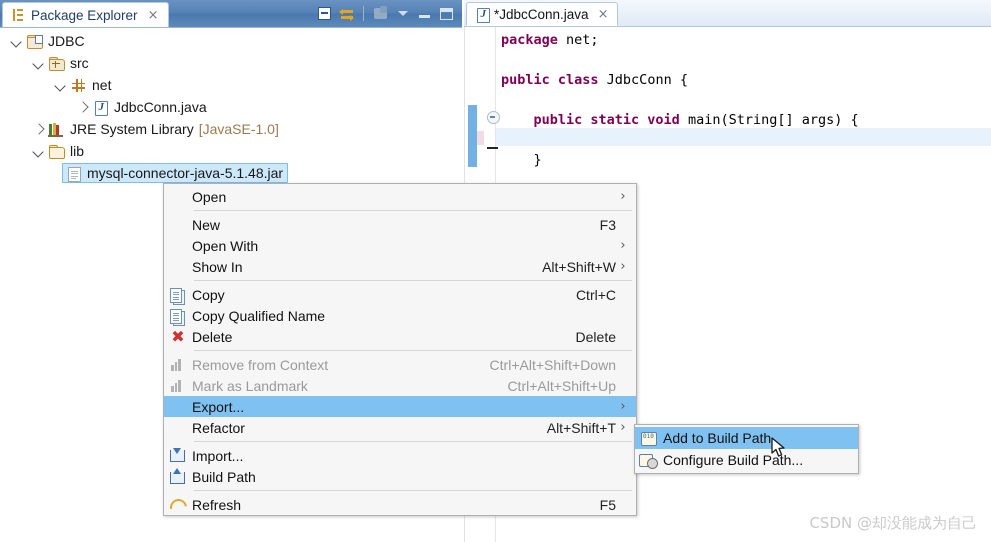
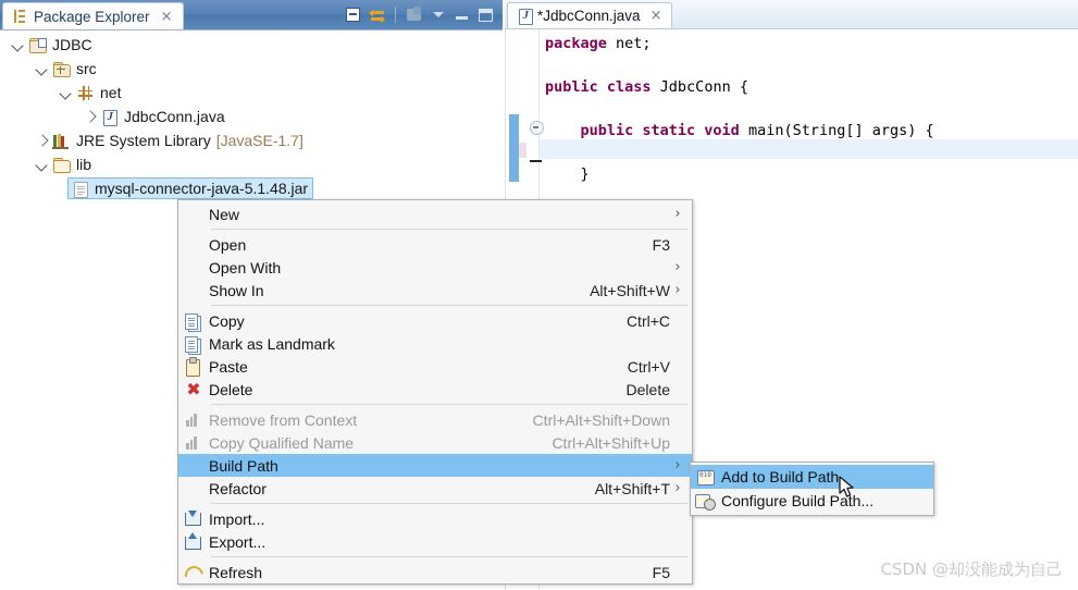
  Package Explorer
  ×
  JDBC
  src
  net
  JdbcConn.java
  JRE System Library
- [JavaSE-1.0]
+ [JavaSE-1.7]
  lib
  mysql-connector-java-5.1.48.jar
  *JdbcConn.java
  ×
  package net;
  public class JdbcConn {
  public static void main(String[] args) {
  }
- Open
+ New
  ›
- New
+ Open
  F3
  Open With
  ›
  Show In
  Alt+Shift+W
  ›
  Copy
  Ctrl+C
- Copy Qualified Name
+ Mark as Landmark
+ Paste
+ Ctrl+V
  ✖
  Delete
  Delete
  Remove from Context
  Ctrl+Alt+Shift+Down
- Mark as Landmark
+ Copy Qualified Name
  Ctrl+Alt+Shift+Up
- Export...
+ Build Path
  ›
  Refactor
  Alt+Shift+T
  ›
  Import...
- Build Path
+ Export...
  Refresh
  F5
  Add to Build Path
  Configure Build Path...
  CSDN @却没能成为自己
